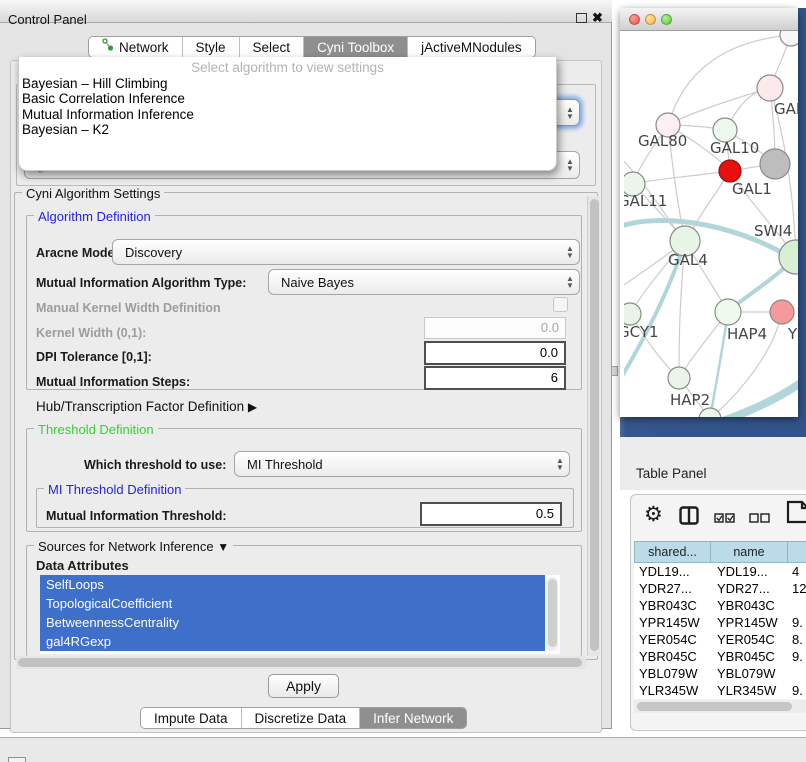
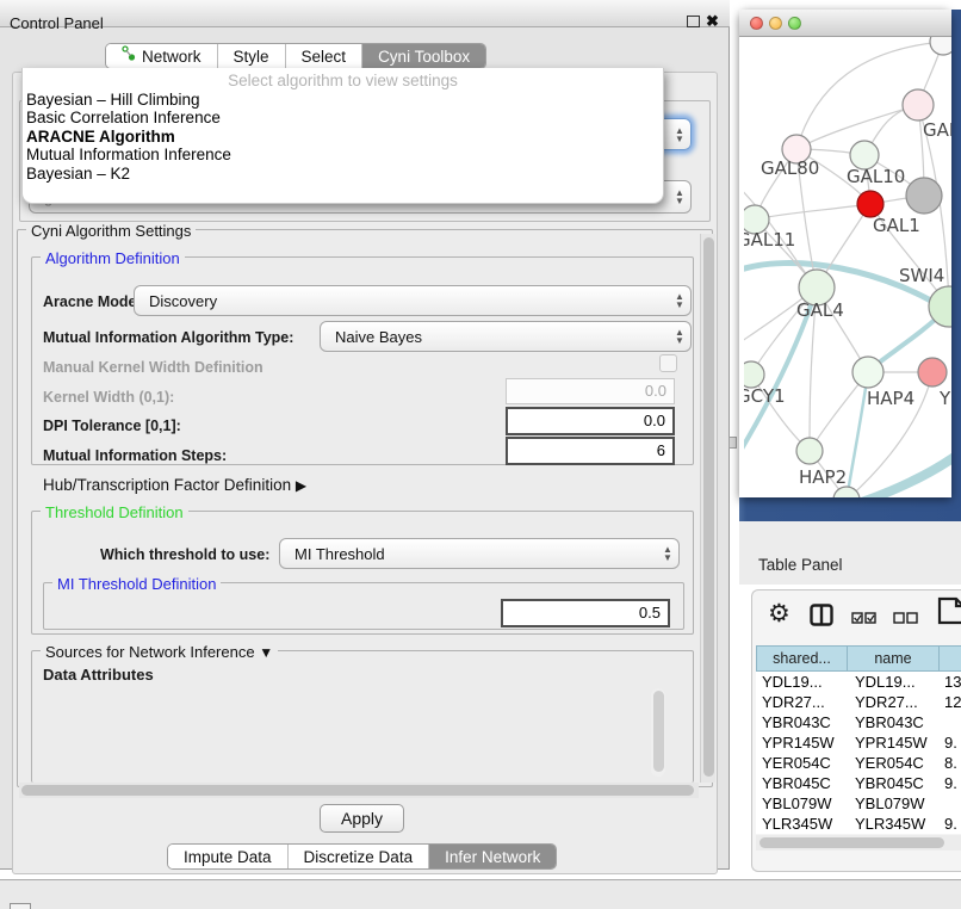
  Control Panel
  ✖
  Network
  Style
  Select
  Cyni Toolbox
- jActiveMNodules
  ▲
  ▼
  ▲
  ▼
  Select algorithm to view settings
  Bayesian – Hill Climbing
  Basic Correlation Inference
+ ARACNE Algorithm
  Mutual Information Inference
  Bayesian – K2
  Cyni Algorithm Settings
  Algorithm Definition
  Aracne Mod
  Discovery
  ▲
  ▼
  Mutual Information Algorithm Type:
  Naive Bayes
  ▲
  ▼
  Manual Kernel Width Definition
  Kernel Width (0,1):
  0.0
  DPI Tolerance [0,1]:
  0.0
  Mutual Information Steps:
  6
  Hub/Transcription Factor Definition ▶
  Threshold Definition
  Which threshold to use:
  MI Threshold
  ▲
  ▼
  MI Threshold Definition
- Mutual Information Threshold:
  0.5
  Sources for Network Inference ▼
  Data Attributes
- SelfLoops
- TopologicalCoefficient
- BetweennessCentrality
- gal4RGexp
  Apply
  Impute Data
  Discretize Data
  Infer Network
  GAL80
  GAL10
  GAL1
  GAL11
  SWI4
  GAL4
  GCY1
  HAP4
  Y
  HAP2
  Table Panel
  ⚙
  shared...
  name
  YDL19...
  YDL19...
- 4
+ 13
  YDR27...
  YDR27...
  12
  YBR043C
  YBR043C
  YPR145W
  YPR145W
  9.
  YER054C
  YER054C
  8.
  YBR045C
  YBR045C
  9.
  YBL079W
  YBL079W
  YLR345W
  YLR345W
  9.
